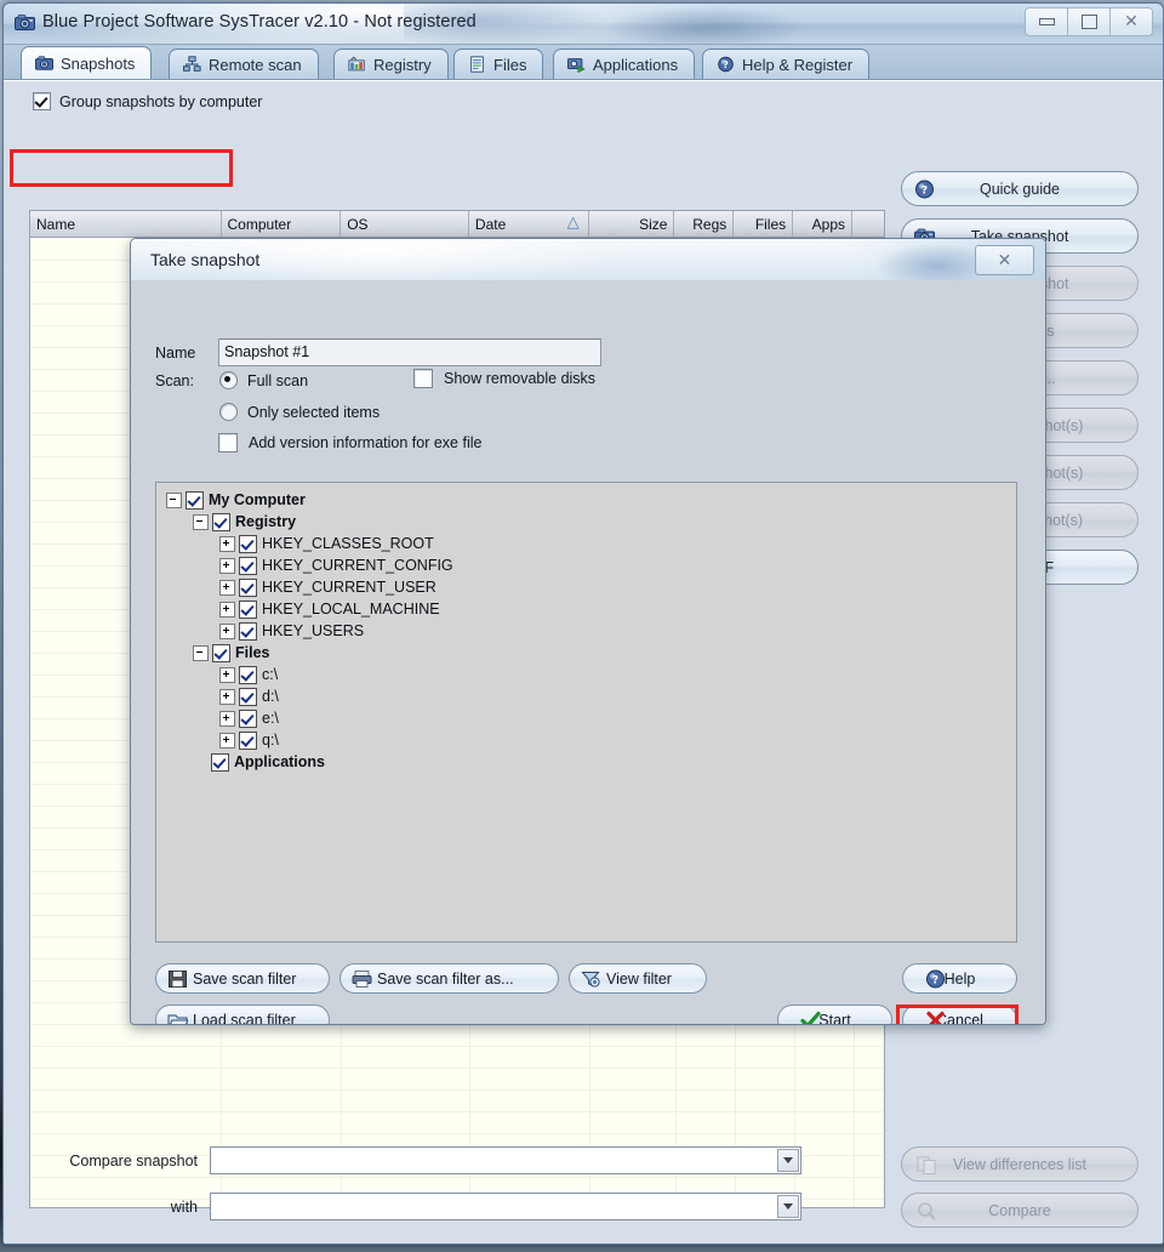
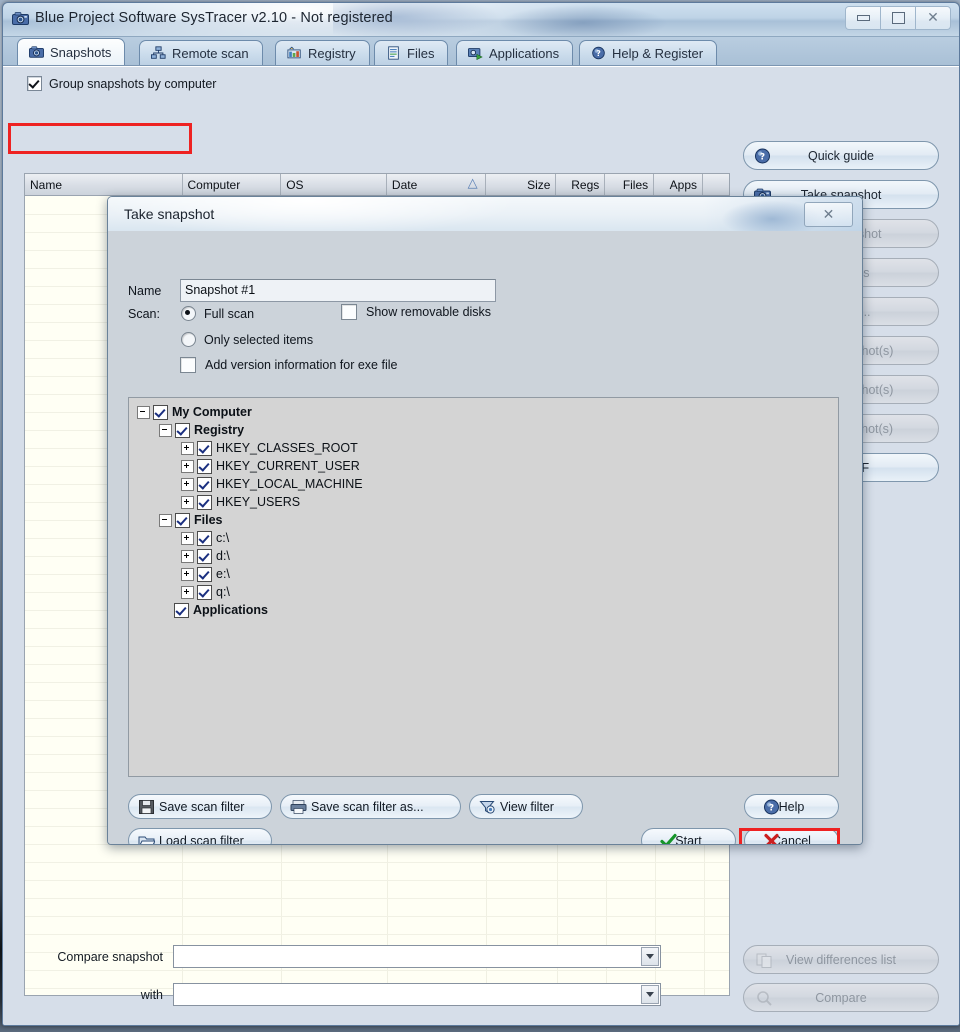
  Blue Project Software SysTracer v2.10 - Not registered
  ✕
  Snapshots
  Remote scan
  Registry
  Files
  Applications
  ?
  Help & Register
  Group snapshots by computer
  Name
  Computer
  OS
  Date
  △
  Size
  Regs
  Files
  Apps
  ?
  Quick guide
  Take snapshot
  Compare snapshot
  with
  View differences list
  Compare
  Take snapshot
  ✕
  Name
  Snapshot #1
  Scan:
  Full scan
  Only selected items
  Show removable disks
  Add version information for exe file
  My Computer
  Registry
  HKEY_CLASSES_ROOT
- HKEY_CURRENT_CONFIG
  HKEY_CURRENT_USER
  HKEY_LOCAL_MACHINE
  HKEY_USERS
  Files
  c:\
  d:\
  e:\
  q:\
  Applications
  Save scan filter
  Save scan filter as...
  View filter
  Load scan filter
  ?
  Help
  Start
  Cancel
